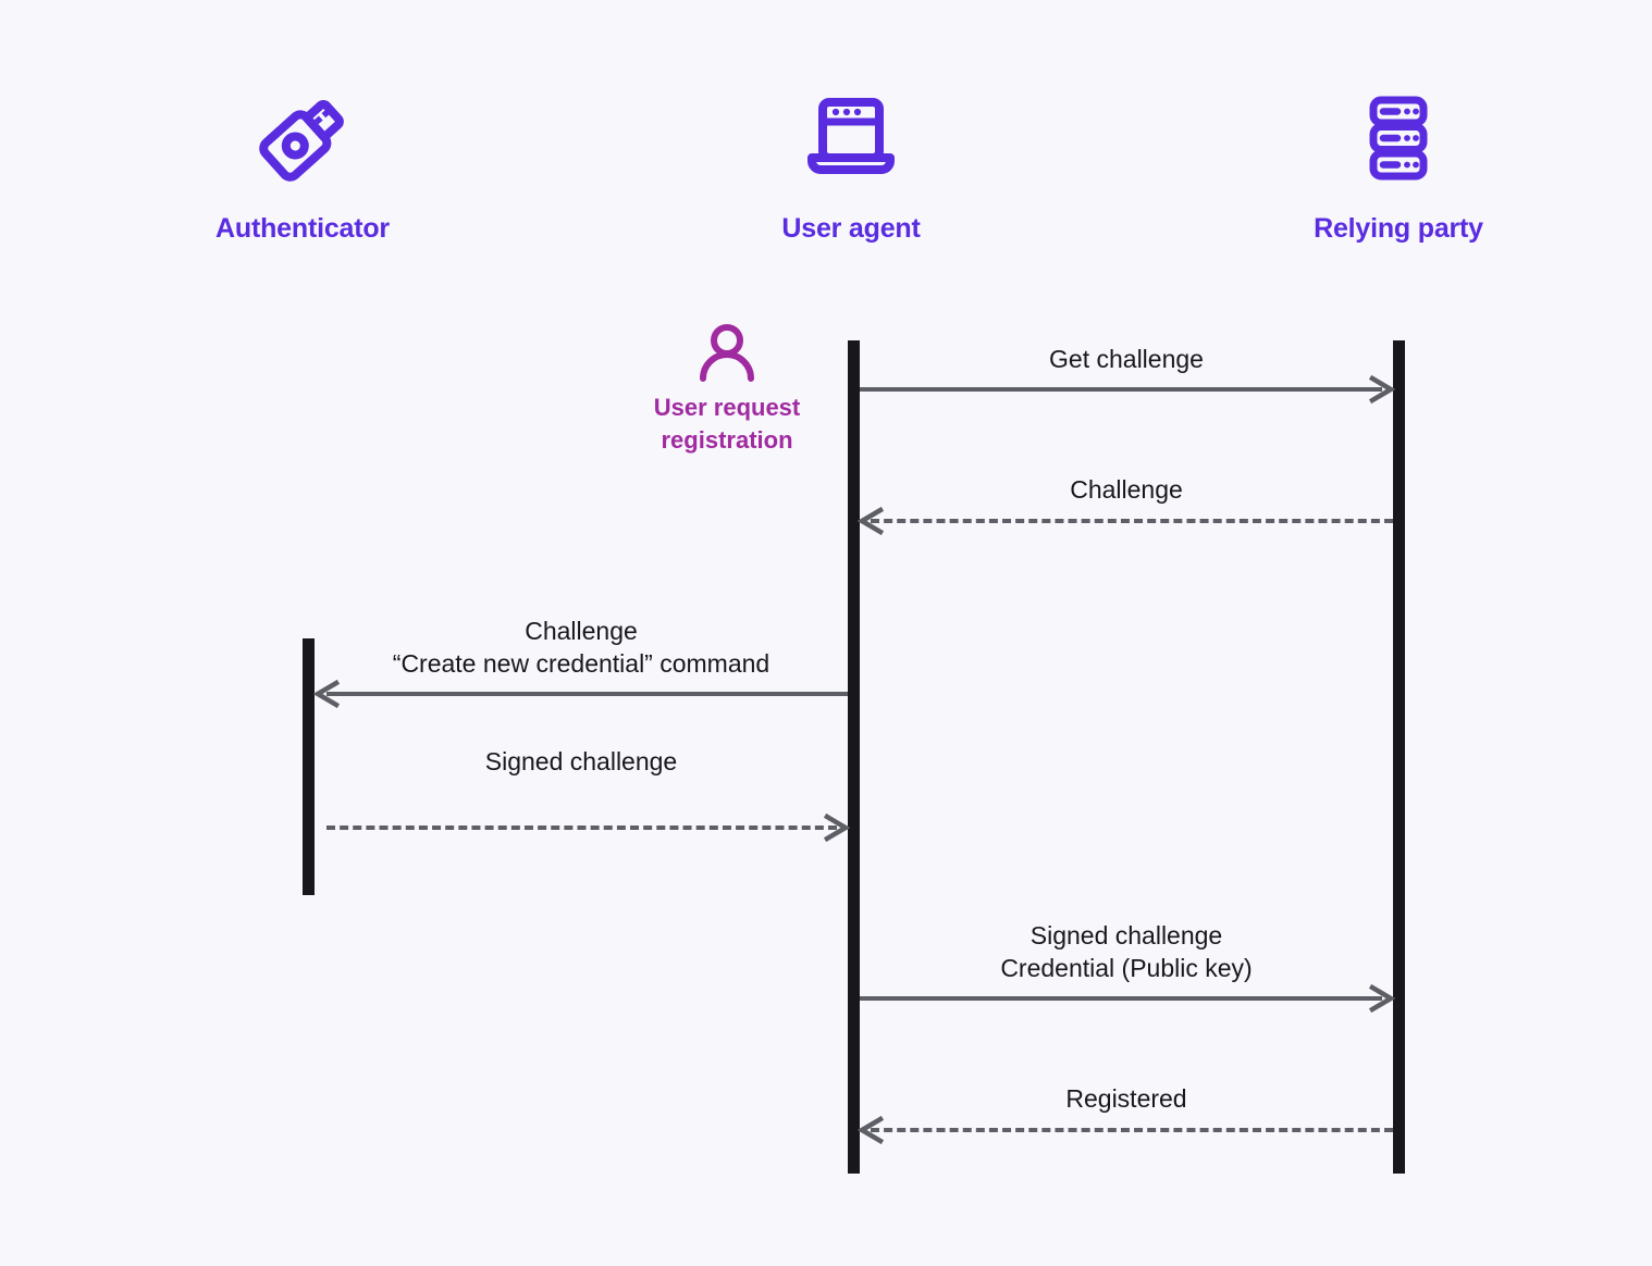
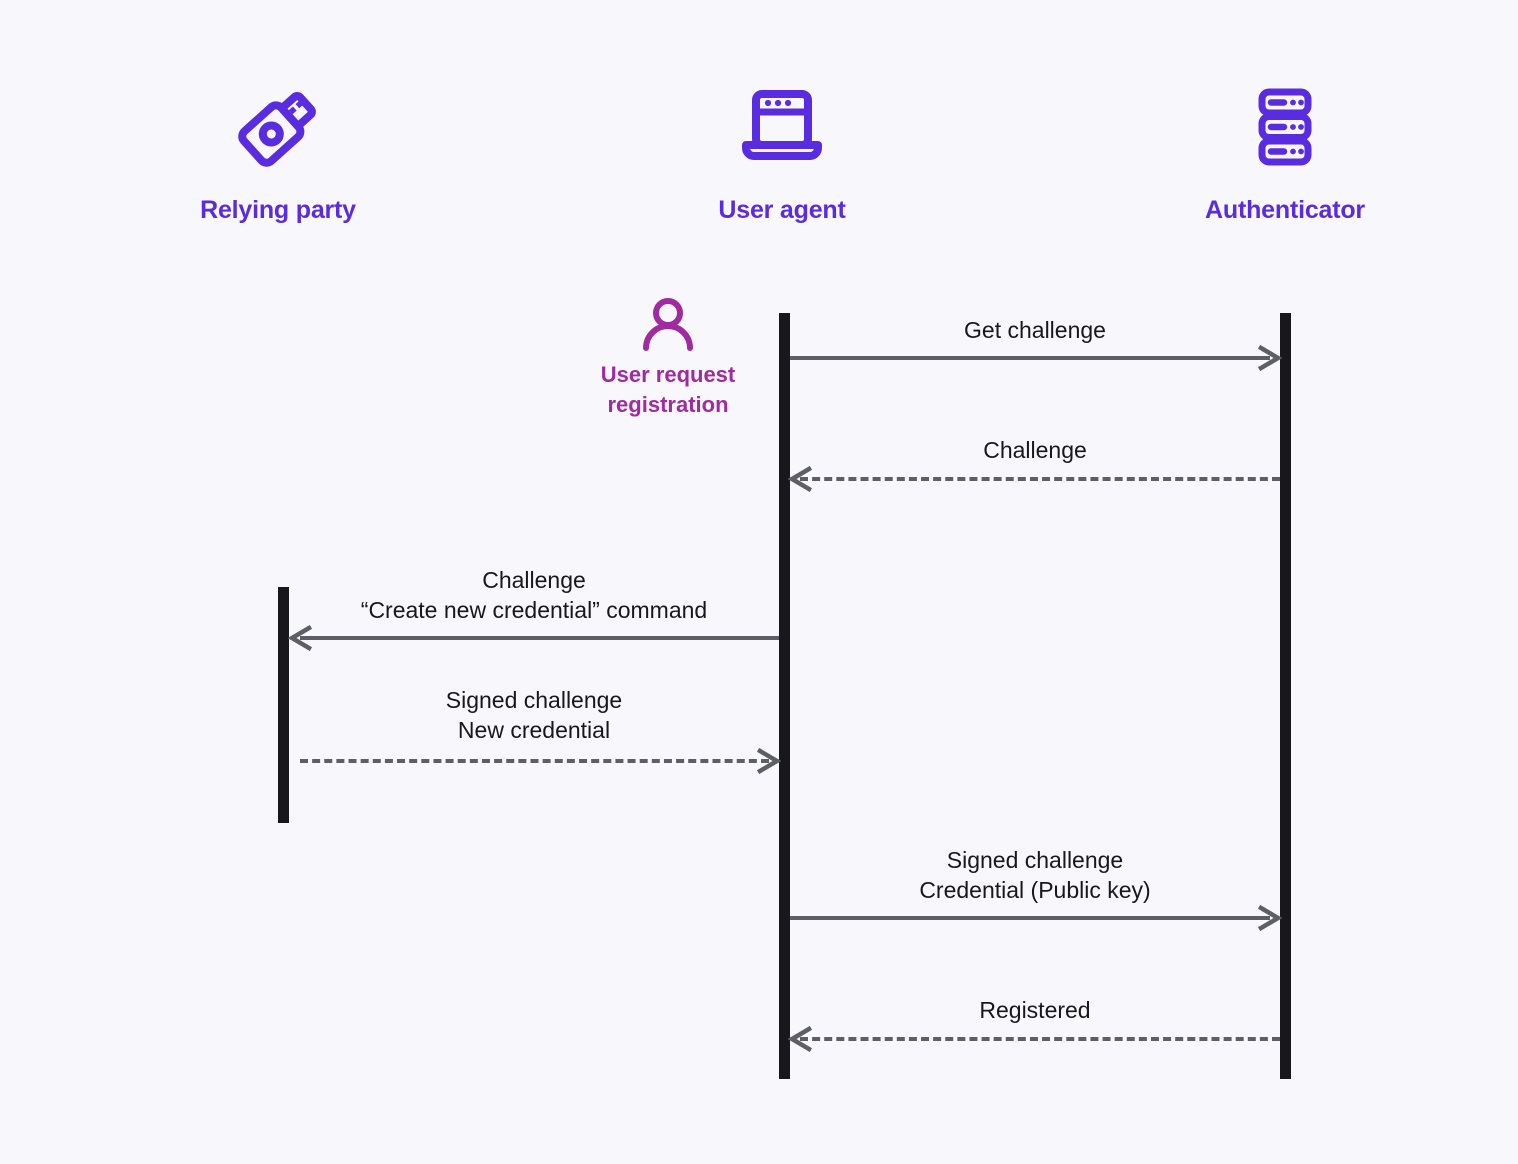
- Authenticator
+ Relying party
  User agent
- Relying party
+ Authenticator
  User request
  registration
  Get challenge
  Challenge
  Challenge
  “Create new credential” command
  Signed challenge
+ New credential
  Signed challenge
  Credential (Public key)
  Registered
